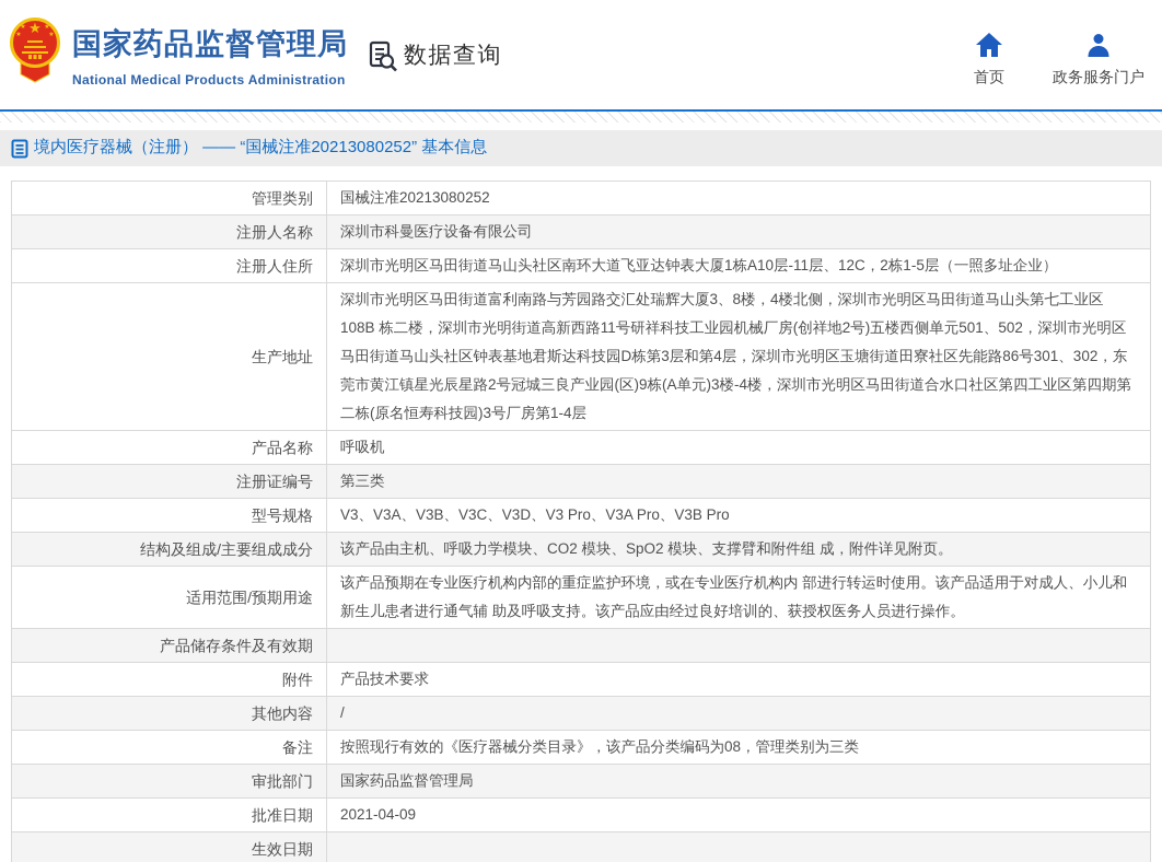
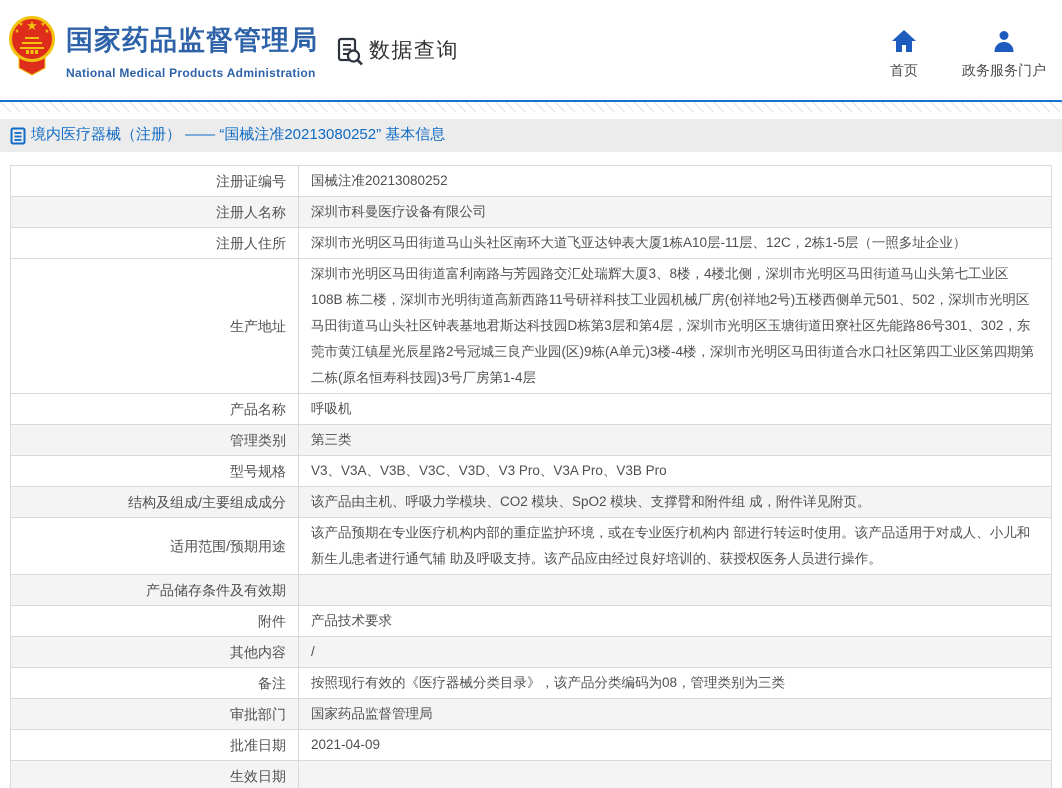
  ★
  国家药品监督管理局
  National Medical Products Administration
  数据查询
  首页
  政务服务门户
  境内医疗器械（注册） —— “国械注准20213080252” 基本信息
- 管理类别	国械注准20213080252
+ 注册证编号	国械注准20213080252
  注册人名称	深圳市科曼医疗设备有限公司
  注册人住所	深圳市光明区马田街道马山头社区南环大道飞亚达钟表大厦1栋A10层-11层、12C，2栋1-5层（一照多址企业）
  生产地址	深圳市光明区马田街道富利南路与芳园路交汇处瑞辉大厦3、8楼，4楼北侧，深圳市光明区马田街道马山头第七工业区 108B 栋二楼，深圳市光明街道高新西路11号研祥科技工业园机械厂房(创祥地2号)五楼西侧单元501、502，深圳市光明区马田街道马山头社区钟表基地君斯达科技园D栋第3层和第4层，深圳市光明区玉塘街道田寮社区先能路86号301、302，东莞市黄江镇星光辰星路2号冠城三良产业园(区)9栋(A单元)3楼-4楼，深圳市光明区马田街道合水口社区第四工业区第四期第二栋(原名恒寿科技园)3号厂房第1-4层
  产品名称	呼吸机
- 注册证编号	第三类
+ 管理类别	第三类
  型号规格	V3、V3A、V3B、V3C、V3D、V3 Pro、V3A Pro、V3B Pro
  结构及组成/主要组成成分	该产品由主机、呼吸力学模块、CO2 模块、SpO2 模块、支撑臂和附件组 成，附件详见附页。
  适用范围/预期用途	该产品预期在专业医疗机构内部的重症监护环境，或在专业医疗机构内 部进行转运时使用。该产品适用于对成人、小儿和新生儿患者进行通气辅 助及呼吸支持。该产品应由经过良好培训的、获授权医务人员进行操作。
  产品储存条件及有效期
  附件	产品技术要求
  其他内容	/
  备注	按照现行有效的《医疗器械分类目录》，该产品分类编码为08，管理类别为三类
  审批部门	国家药品监督管理局
  批准日期	2021-04-09
  生效日期
